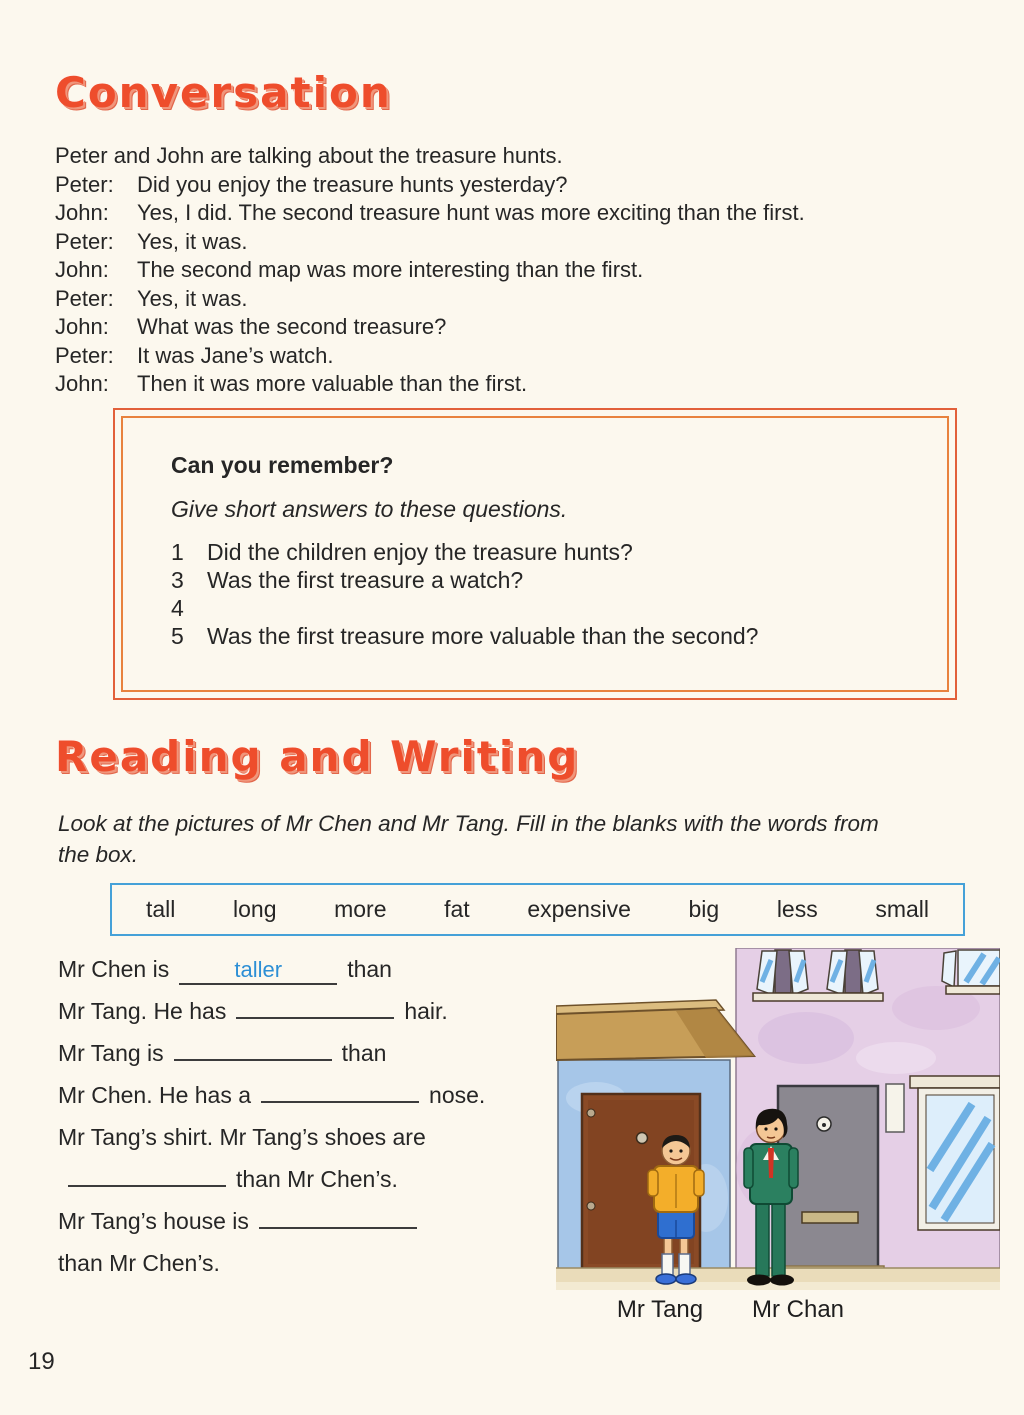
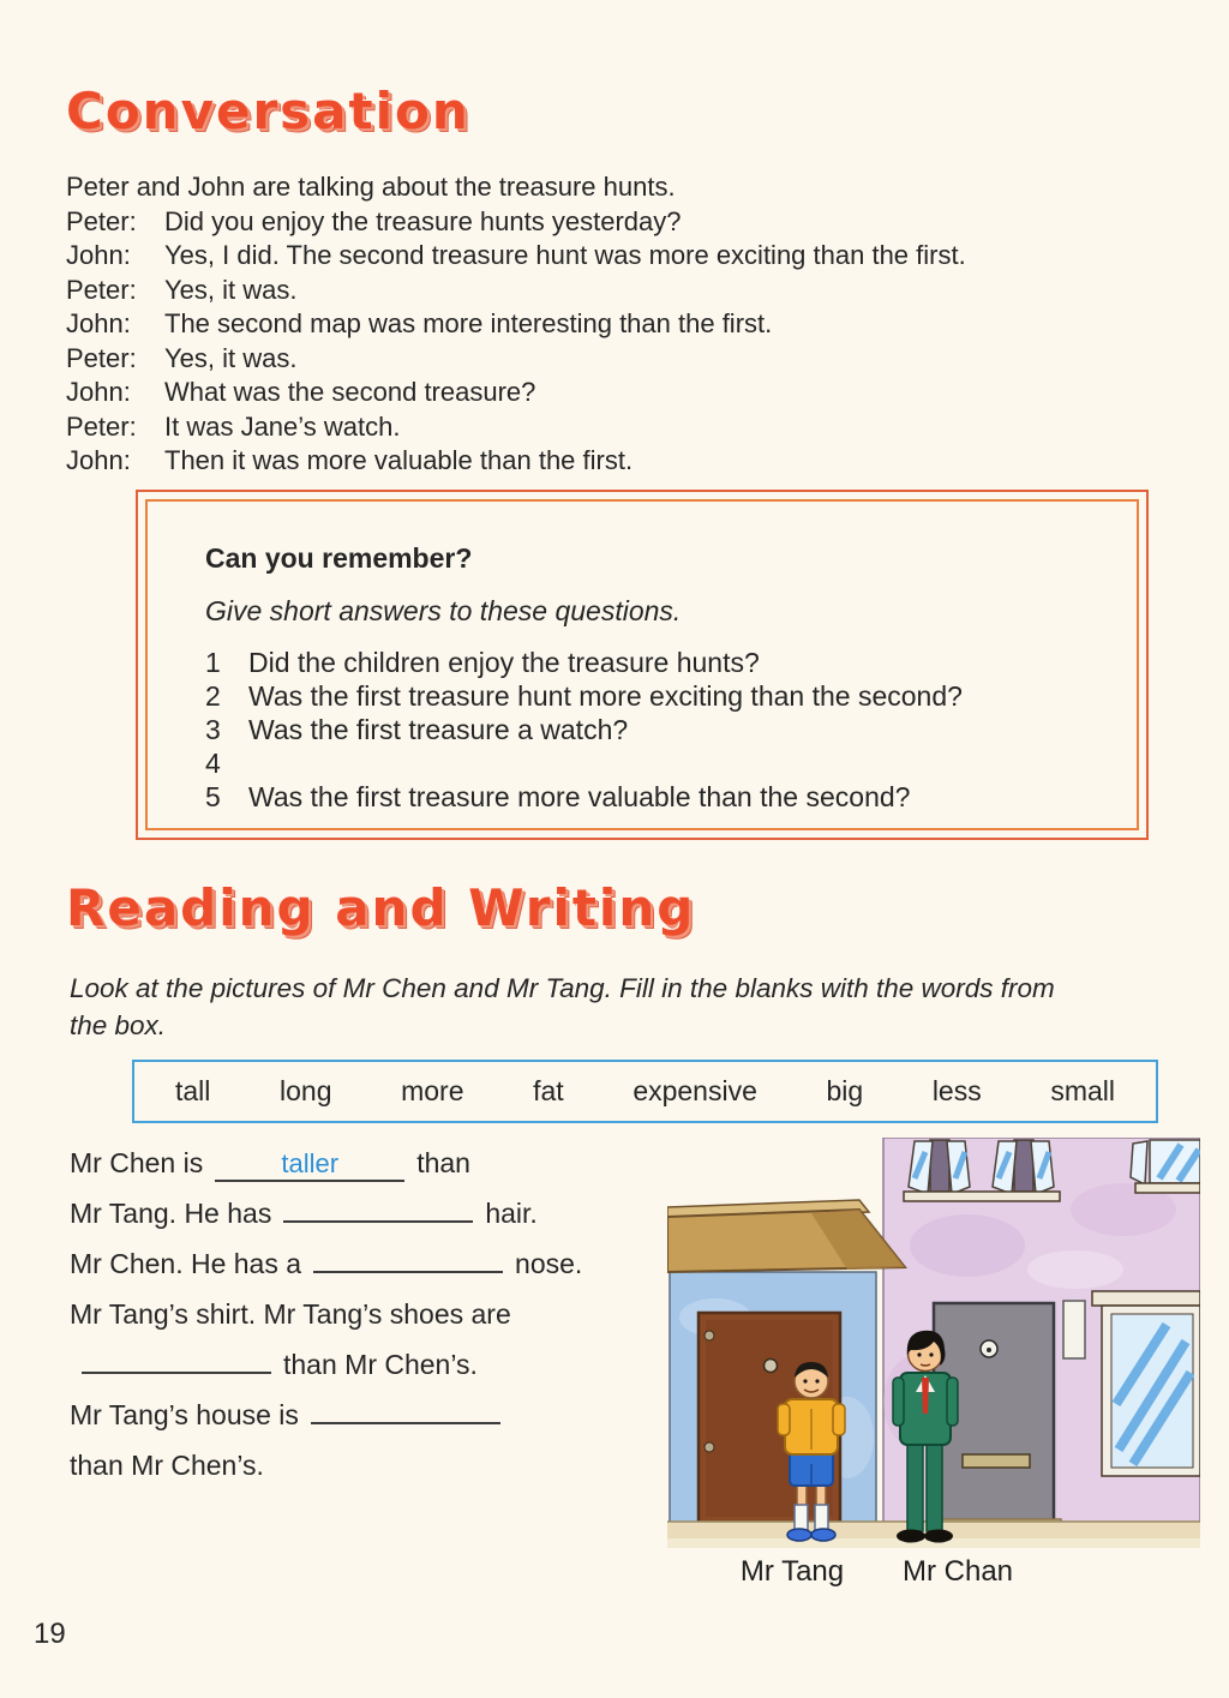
  Conversation
  Peter and John are talking about the treasure hunts.
  Peter:
  Did you enjoy the treasure hunts yesterday?
  John:
  Yes, I did. The second treasure hunt was more exciting than the first.
  Peter:
  Yes, it was.
  John:
  The second map was more interesting than the first.
  Peter:
  Yes, it was.
  John:
  What was the second treasure?
  Peter:
  It was Jane’s watch.
  John:
  Then it was more valuable than the first.
  Can you remember?
  Give short answers to these questions.
  1
  Did the children enjoy the treasure hunts?
+ 2
+ Was the first treasure hunt more exciting than the second?
  3
  Was the first treasure a watch?
  4
  5
  Was the first treasure more valuable than the second?
  Reading and Writing
  Look at the pictures of Mr Chen and Mr Tang. Fill in the blanks with the words from the box.
  tall
  long
  more
  fat
  expensive
  big
  less
  small
  Mr Chen is taller than
  Mr Tang. He has hair.
- Mr Tang is than
  Mr Chen. He has a nose.
  Mr Tang’s shirt. Mr Tang’s shoes are
  than Mr Chen’s.
  Mr Tang’s house is
  than Mr Chen’s.
  Mr Tang
  Mr Chan
  19
